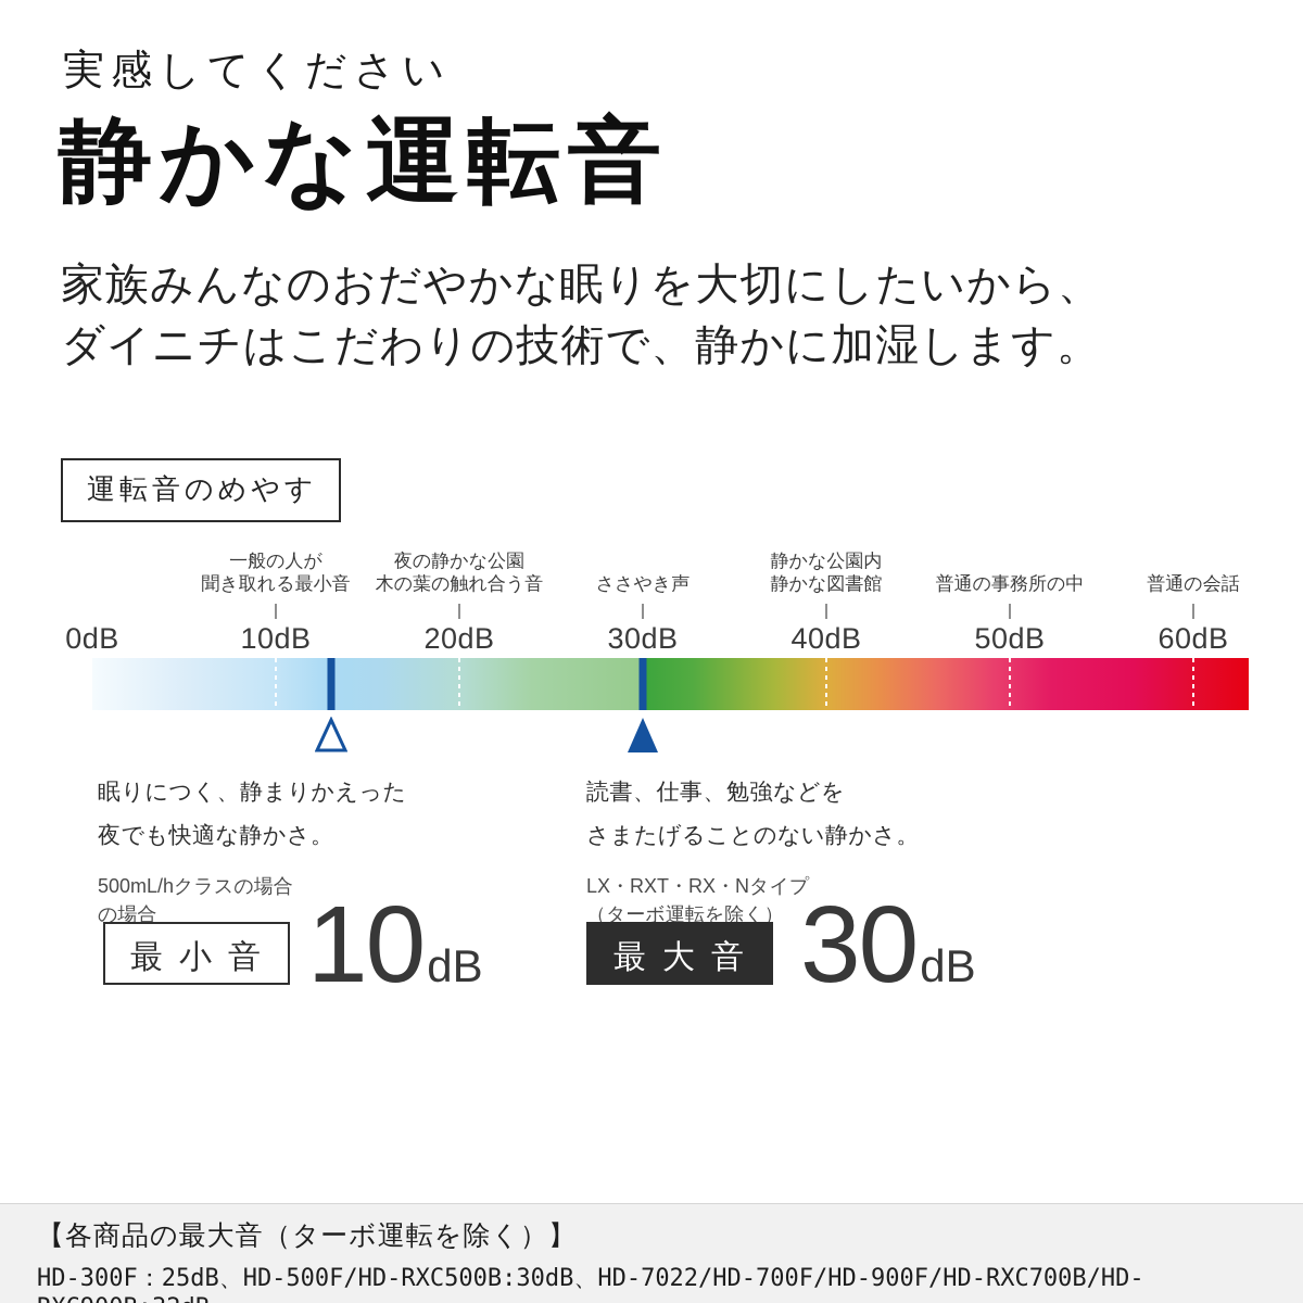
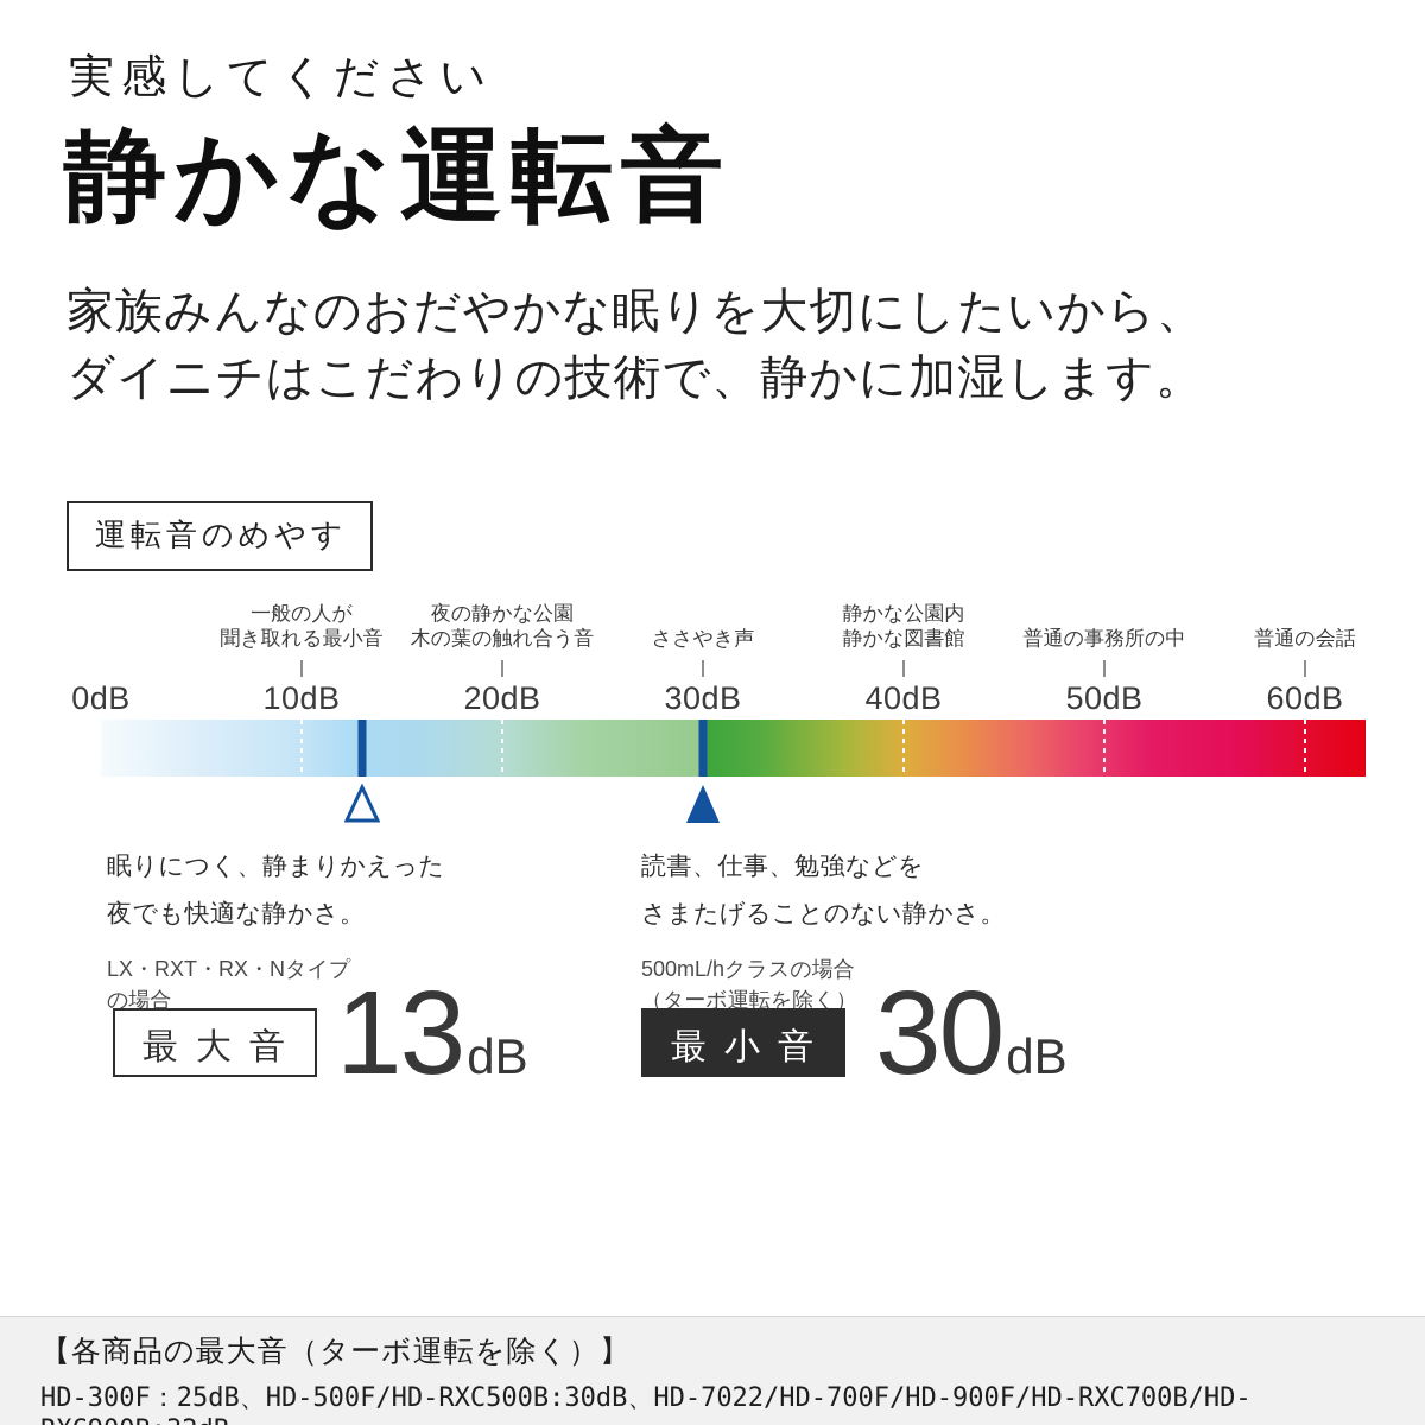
  実感してください
  静かな運転音
  家族みんなのおだやかな眠りを大切にしたいから、
  ダイニチはこだわりの技術で、静かに加湿します。
  運転音のめやす
  一般の人が
  聞き取れる最小音
  夜の静かな公園
  木の葉の触れ合う音
  ささやき声
  静かな公園内
  静かな図書館
  普通の事務所の中
  普通の会話
  0dB
  10dB
  20dB
  30dB
  40dB
  50dB
  60dB
  眠りにつく、静まりかえった
  夜でも快適な静かさ。
- 500mL/hクラスの場合
+ LX・RXT・RX・Nタイプ
  の場合
- 最小音
+ 最大音
- 10
+ 13
  dB
  読書、仕事、勉強などを
  さまたげることのない静かさ。
- LX・RXT・RX・Nタイプ
+ 500mL/hクラスの場合
  （ターボ運転を除く）
- 最大音
+ 最小音
  30
  dB
  【各商品の最大音（ターボ運転を除く）】
  HD-300F：25dB、HD-500F/HD-RXC500B:30dB、HD-7022/HD-700F/HD-900F/HD-RXC700B/HD-
